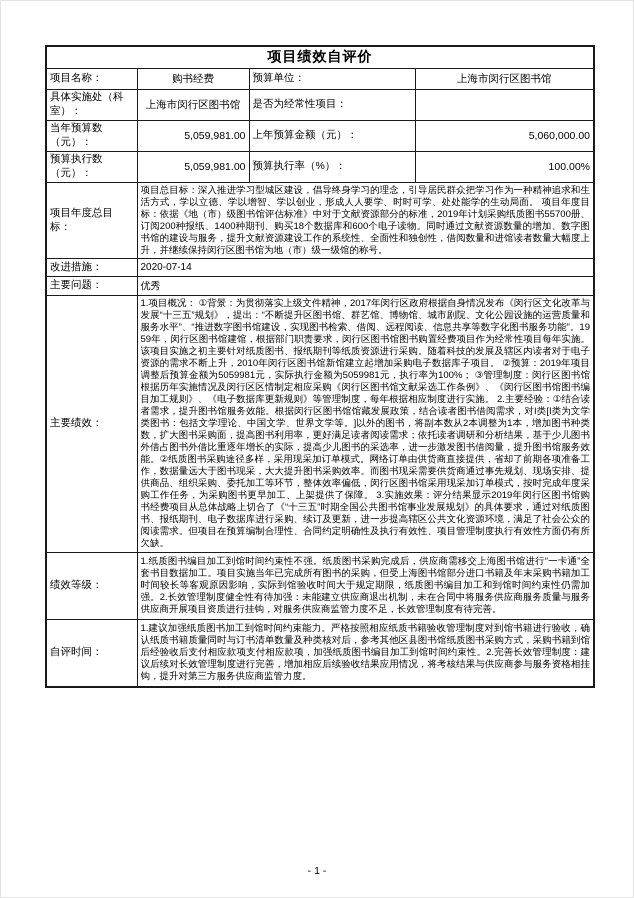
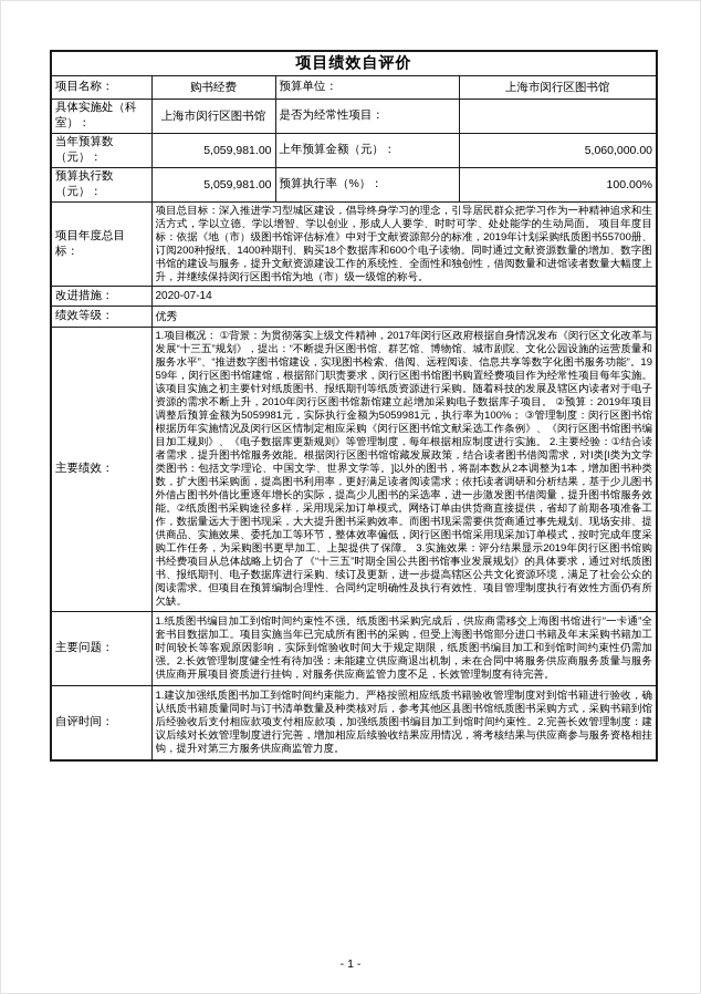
  项目绩效自评价
  项目名称：	购书经费	预算单位：	上海市闵行区图书馆
  具体实施处（科室）：	上海市闵行区图书馆	是否为经常性项目：
  当年预算数（元）：	5,059,981.00	上年预算金额（元）：	5,060,000.00
  预算执行数（元）：	5,059,981.00	预算执行率（%）：	100.00%
  项目年度总目标：	项目总目标：深入推进学习型城区建设，倡导终身学习的理念，引导居民群众把学习作为一种精神追求和生活方式，学以立德、学以增智、学以创业，形成人人要学、时时可学、处处能学的生动局面。 项目年度目标：依据《地（市）级图书馆评估标准》中对于文献资源部分的标准，2019年计划采购纸质图书55700册、订阅200种报纸、1400种期刊、购买18个数据库和600个电子读物。同时通过文献资源数量的增加、数字图书馆的建设与服务，提升文献资源建设工作的系统性、全面性和独创性，借阅数量和进馆读者数量大幅度上升，并继续保持闵行区图书馆为地（市）级一级馆的称号。
  改进措施：	2020-07-14
- 主要问题：	优秀
+ 绩效等级：	优秀
- 主要绩效：	1.项目概况： ①背景：为贯彻落实上级文件精神，2017年闵行区政府根据自身情况发布《闵行区文化改革与发展“十三五”规划》，提出：“不断提升区图书馆、群艺馆、博物馆、城市剧院、文化公园设施的运营质量和服务水平”、“推进数字图书馆建设，实现图书检索、借阅、远程阅读、信息共享等数字化图书服务功能”。1959年，闵行区图书馆建馆，根据部门职责要求，闵行区图书馆图书购置经费项目作为经常性项目每年实施。该项目实施之初主要针对纸质图书、报纸期刊等纸质资源进行采购。随着科技的发展及辖区内读者对于电子资源的需求不断上升，2010年闵行区图书馆新馆建立起增加采购电子数据库子项目。 ②预算：2019年项目调整后预算金额为5059981元，实际执行金额为5059981元，执行率为100%； ③管理制度：闵行区图书馆根据历年实施情况及闵行区区情制定相应采购《闵行区图书馆文献采选工作条例》、《闵行区图书馆图书编目加工规则》、《电子数据库更新规则》等管理制度，每年根据相应制度进行实施。 2.主要经验：①结合读者需求，提升图书馆服务效能。根据闵行区图书馆馆藏发展政策，结合读者图书借阅需求，对I类[I类为文学类图书：包括文学理论、中国文学、世界文学等。]以外的图书，将副本数从2本调整为1本，增加图书种类数，扩大图书采购面，提高图书利用率，更好满足读者阅读需求；依托读者调研和分析结果，基于少儿图书外借占图书外借比重逐年增长的实际，提高少儿图书的采选率，进一步激发图书借阅量，提升图书馆服务效能。②纸质图书采购途径多样，采用现采加订单模式。网络订单由供货商直接提供，省却了前期各项准备工作，数据量远大于图书现采，大大提升图书采购效率。而图书现采需要供货商通过事先规划、现场安排、提供商品、组织采购、委托加工等环节，整体效率偏低，闵行区图书馆采用现采加订单模式，按时完成年度采购工作任务，为采购图书更早加工、上架提供了保障。 3.实施效果：评分结果显示2019年闵行区图书馆购书经费项目从总体战略上切合了《“十三五”时期全国公共图书馆事业发展规划》的具体要求，通过对纸质图书、报纸期刊、电子数据库进行采购、续订及更新，进一步提高辖区公共文化资源环境，满足了社会公众的阅读需求。但项目在预算编制合理性、合同约定明确性及执行有效性、项目管理制度执行有效性方面仍有所欠缺。
+ 主要绩效：	1.项目概况： ①背景：为贯彻落实上级文件精神，2017年闵行区政府根据自身情况发布《闵行区文化改革与发展“十三五”规划》，提出：“不断提升区图书馆、群艺馆、博物馆、城市剧院、文化公园设施的运营质量和服务水平”、“推进数字图书馆建设，实现图书检索、借阅、远程阅读、信息共享等数字化图书服务功能”。1959年，闵行区图书馆建馆，根据部门职责要求，闵行区图书馆图书购置经费项目作为经常性项目每年实施。该项目实施之初主要针对纸质图书、报纸期刊等纸质资源进行采购。随着科技的发展及辖区内读者对于电子资源的需求不断上升，2010年闵行区图书馆新馆建立起增加采购电子数据库子项目。 ②预算：2019年项目调整后预算金额为5059981元，实际执行金额为5059981元，执行率为100%； ③管理制度：闵行区图书馆根据历年实施情况及闵行区区情制定相应采购《闵行区图书馆文献采选工作条例》、《闵行区图书馆图书编目加工规则》、《电子数据库更新规则》等管理制度，每年根据相应制度进行实施。 2.主要经验：①结合读者需求，提升图书馆服务效能。根据闵行区图书馆馆藏发展政策，结合读者图书借阅需求，对I类[I类为文学类图书：包括文学理论、中国文学、世界文学等。]以外的图书，将副本数从2本调整为1本，增加图书种类数，扩大图书采购面，提高图书利用率，更好满足读者阅读需求；依托读者调研和分析结果，基于少儿图书外借占图书外借比重逐年增长的实际，提高少儿图书的采选率，进一步激发图书借阅量，提升图书馆服务效能。②纸质图书采购途径多样，采用现采加订单模式。网络订单由供货商直接提供，省却了前期各项准备工作，数据量远大于图书现采，大大提升图书采购效率。而图书现采需要供货商通过事先规划、现场安排、提供商品、实施效果、委托加工等环节，整体效率偏低，闵行区图书馆采用现采加订单模式，按时完成年度采购工作任务，为采购图书更早加工、上架提供了保障。 3.实施效果：评分结果显示2019年闵行区图书馆购书经费项目从总体战略上切合了《“十三五”时期全国公共图书馆事业发展规划》的具体要求，通过对纸质图书、报纸期刊、电子数据库进行采购、续订及更新，进一步提高辖区公共文化资源环境，满足了社会公众的阅读需求。但项目在预算编制合理性、合同约定明确性及执行有效性、项目管理制度执行有效性方面仍有所欠缺。
- 绩效等级：	1.纸质图书编目加工到馆时间约束性不强。纸质图书采购完成后，供应商需移交上海图书馆进行“一卡通”全套书目数据加工。项目实施当年已完成所有图书的采购，但受上海图书馆部分进口书籍及年末采购书籍加工时间较长等客观原因影响，实际到馆验收时间大于规定期限，纸质图书编目加工和到馆时间约束性仍需加强。2.长效管理制度健全性有待加强：未能建立供应商退出机制，未在合同中将服务供应商服务质量与服务供应商开展项目资质进行挂钩，对服务供应商监管力度不足，长效管理制度有待完善。
+ 主要问题：	1.纸质图书编目加工到馆时间约束性不强。纸质图书采购完成后，供应商需移交上海图书馆进行“一卡通”全套书目数据加工。项目实施当年已完成所有图书的采购，但受上海图书馆部分进口书籍及年末采购书籍加工时间较长等客观原因影响，实际到馆验收时间大于规定期限，纸质图书编目加工和到馆时间约束性仍需加强。2.长效管理制度健全性有待加强：未能建立供应商退出机制，未在合同中将服务供应商服务质量与服务供应商开展项目资质进行挂钩，对服务供应商监管力度不足，长效管理制度有待完善。
  自评时间：	1.建议加强纸质图书加工到馆时间约束能力。严格按照相应纸质书籍验收管理制度对到馆书籍进行验收，确认纸质书籍质量同时与订书清单数量及种类核对后，参考其他区县图书馆纸质图书采购方式，采购书籍到馆后经验收后支付相应款项支付相应款项，加强纸质图书编目加工到馆时间约束性。2.完善长效管理制度：建议后续对长效管理制度进行完善，增加相应后续验收结果应用情况，将考核结果与供应商参与服务资格相挂钩，提升对第三方服务供应商监管力度。
  - 1 -
